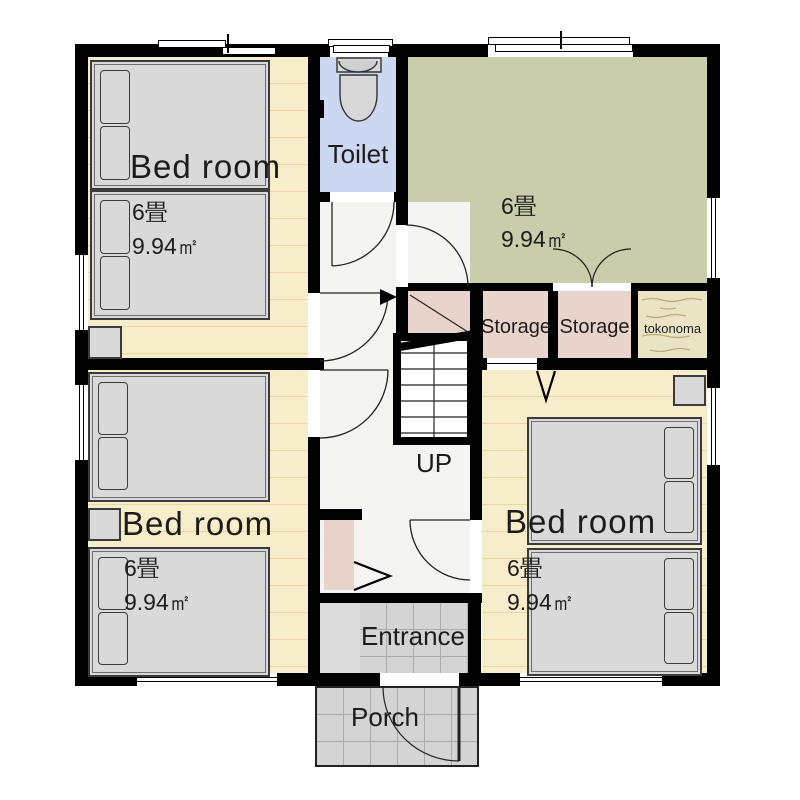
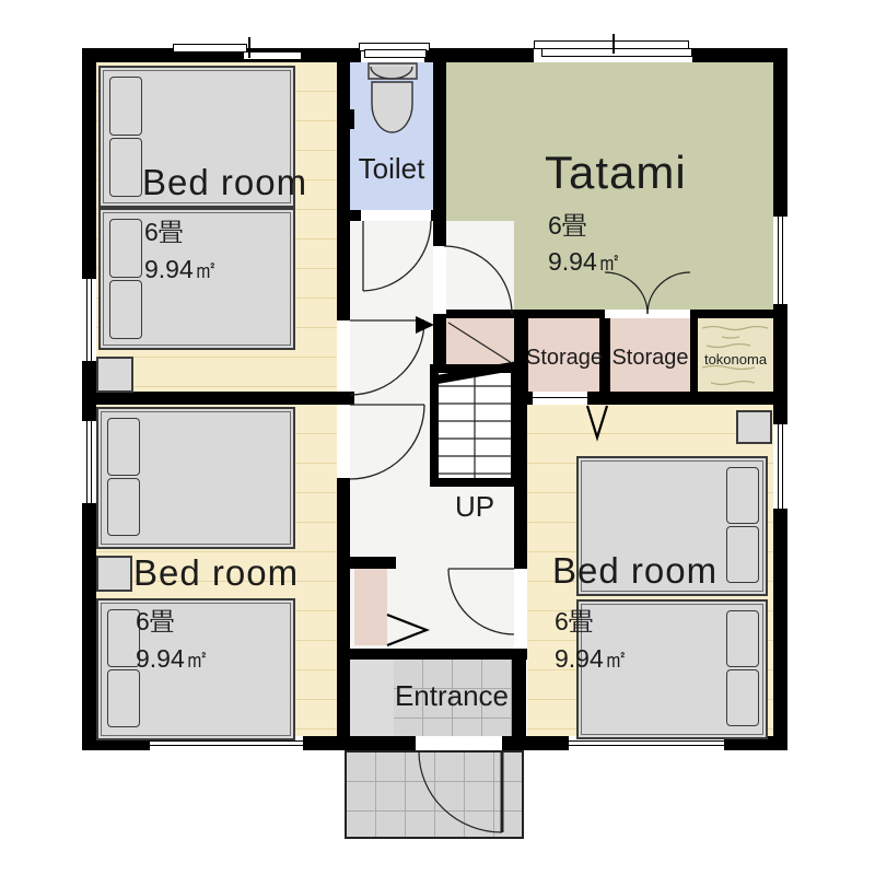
  Bed room
  6畳
  9.94㎡
  Toilet
+ Tatami
  6畳
  9.94㎡
  Storage
  Storage
  tokonoma
  UP
  Bed room
  6畳
  9.94㎡
  Bed room
  6畳
  9.94㎡
  Entrance
- Porch
